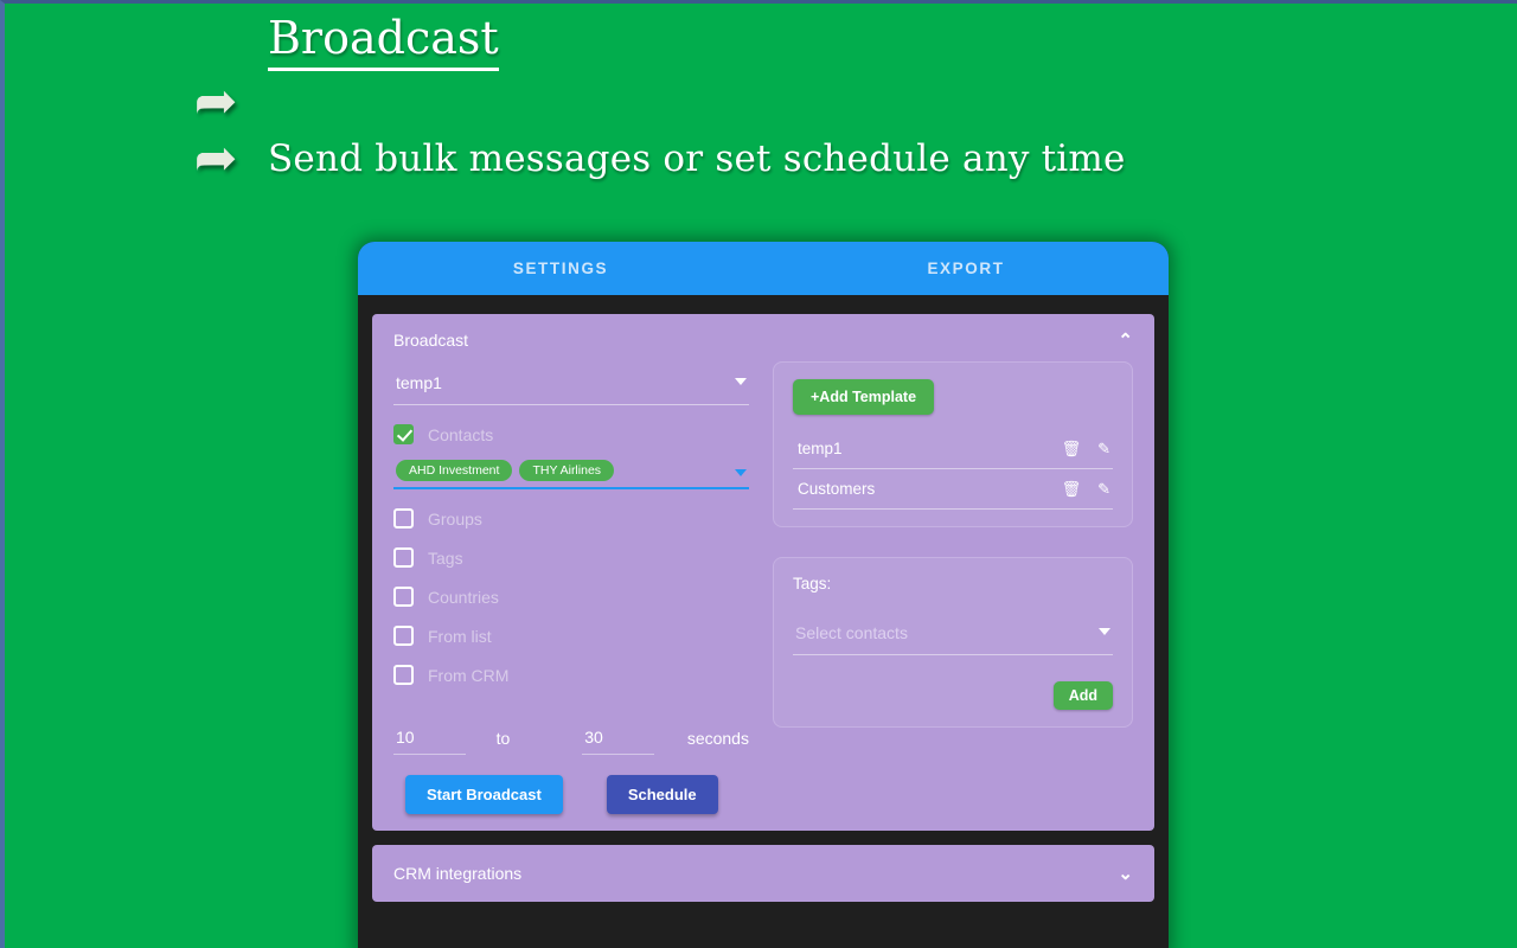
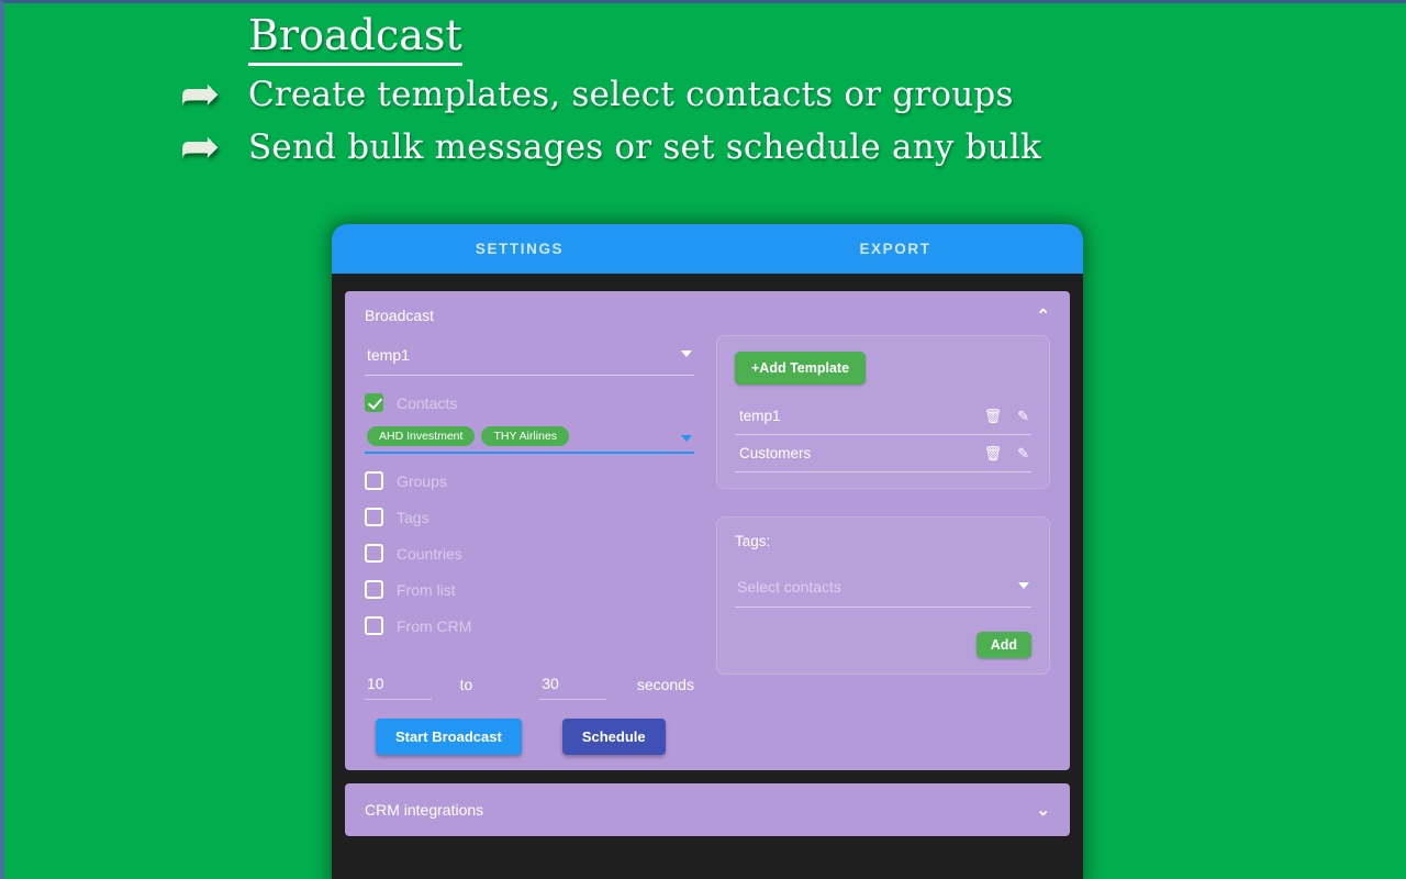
  Broadcast
  ➦
+ Create templates, select contacts or groups
  ➦
- Send bulk messages or set schedule any time
+ Send bulk messages or set schedule any bulk
  SETTINGS
  EXPORT
  Broadcast
  ⌃
  temp1
  Contacts
  AHD Investment
  THY Airlines
  Groups
  Tags
  Countries
  From list
  From CRM
  10
  to
  30
  seconds
  Start Broadcast
  Schedule
  +Add Template
  temp1
  🗑
  ✎
  Customers
  🗑
  ✎
  Tags:
  Select contacts
  Add
  CRM integrations
  ⌄
